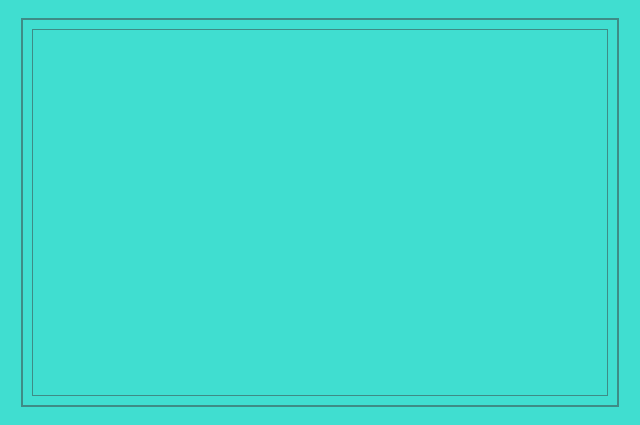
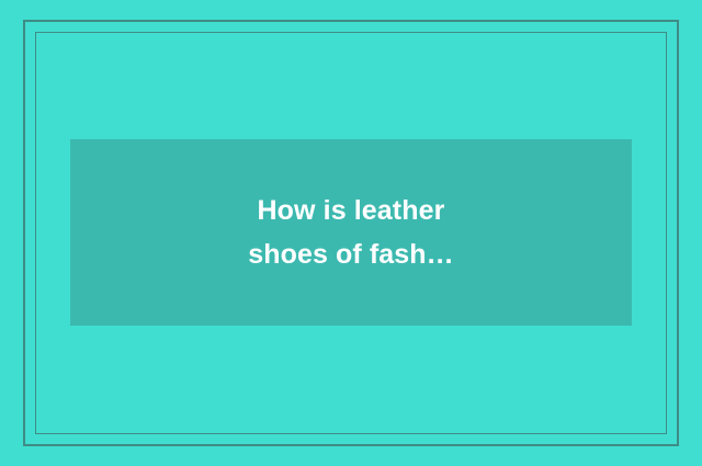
+ How is leather
+ shoes of fash…
